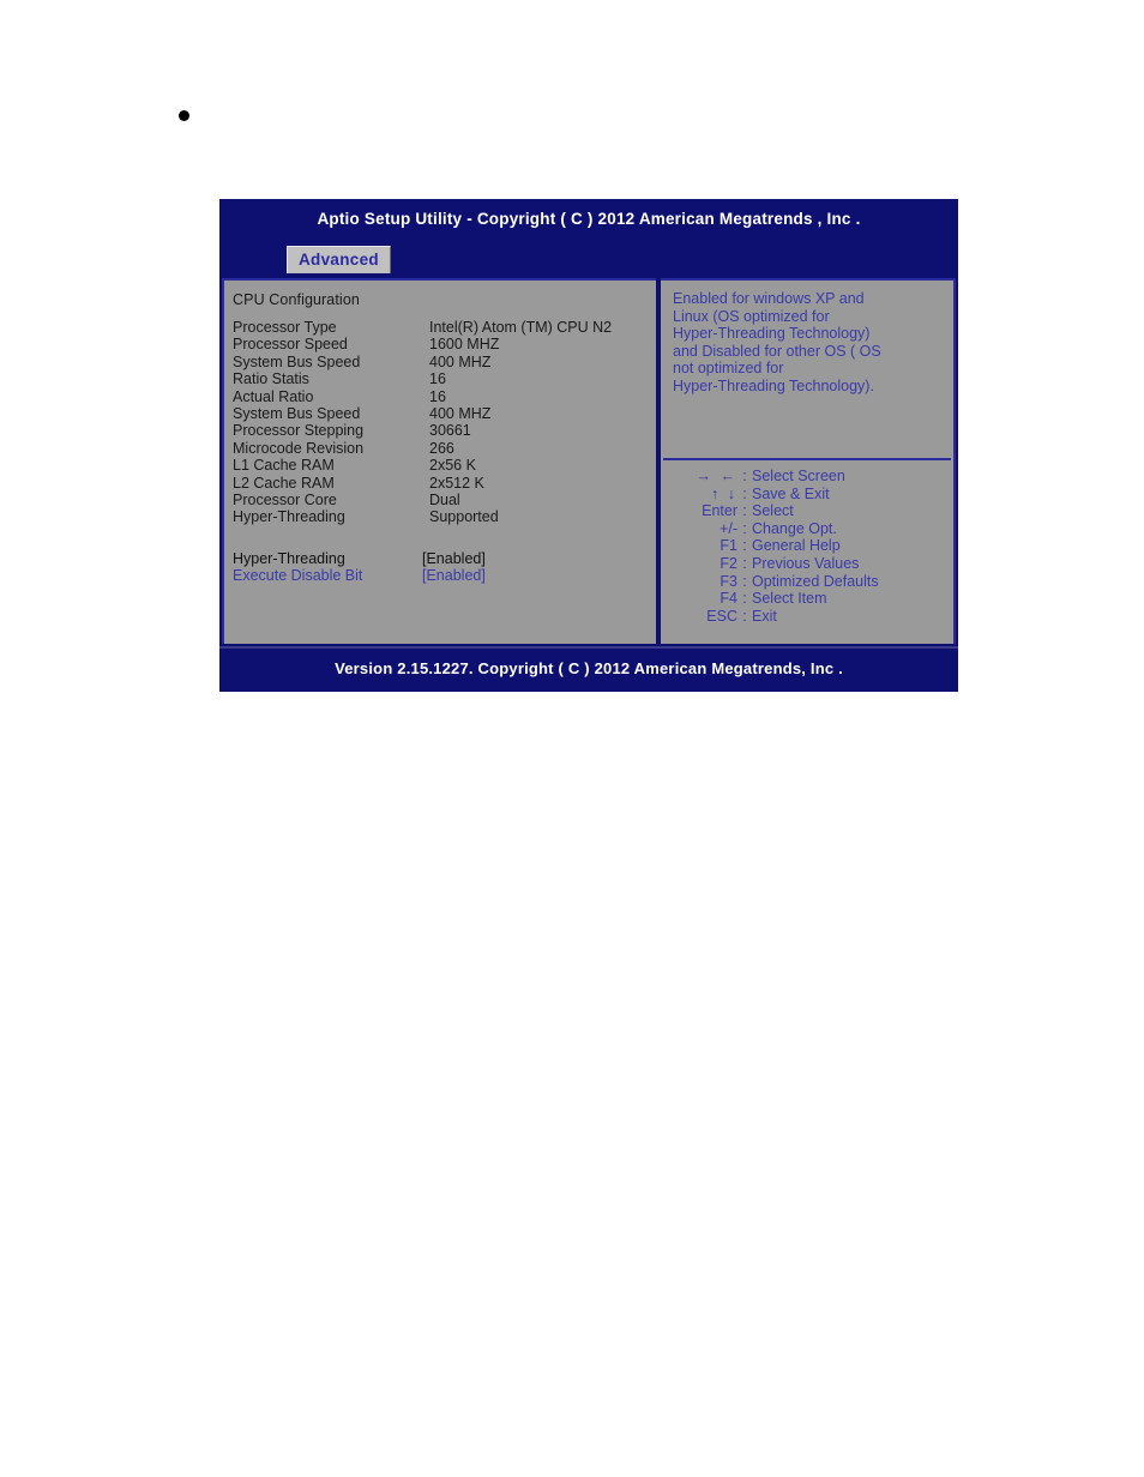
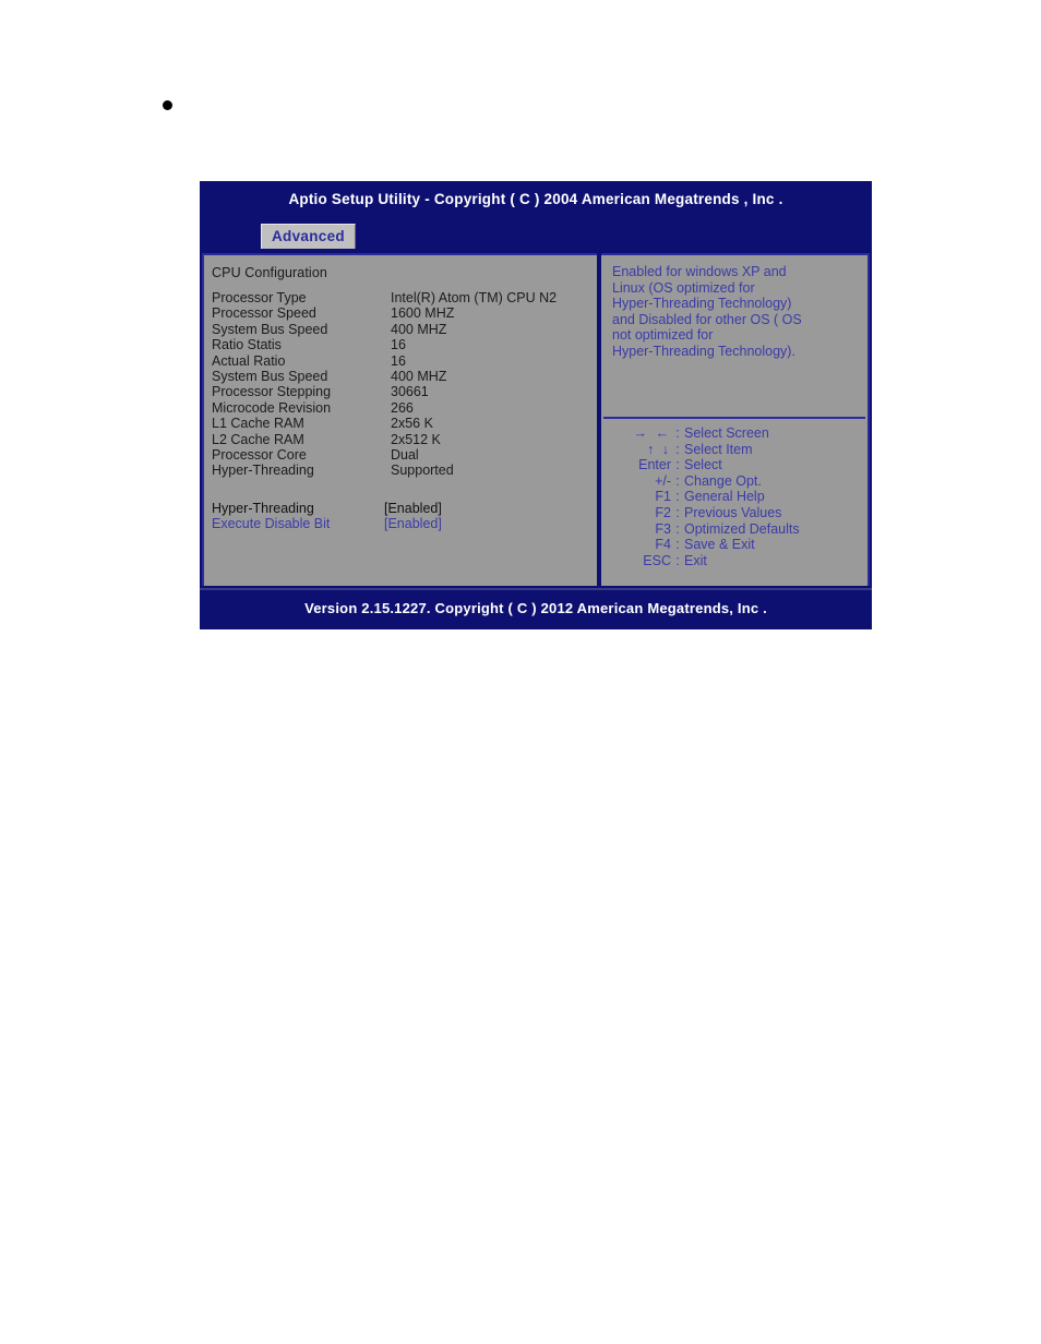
- Aptio Setup Utility - Copyright ( C ) 2012 American Megatrends , Inc .
+ Aptio Setup Utility - Copyright ( C ) 2004 American Megatrends , Inc .
  Advanced
  CPU Configuration
  Processor Type Intel(R) Atom (TM) CPU N2
  Processor Speed 1600 MHZ
  System Bus Speed 400 MHZ
  Ratio Statis 16
  Actual Ratio 16
  System Bus Speed 400 MHZ
  Processor Stepping 30661
  Microcode Revision 266
  L1 Cache RAM 2x56 K
  L2 Cache RAM 2x512 K
  Processor Core Dual
  Hyper-Threading Supported
  Hyper-Threading [Enabled]
  Execute Disable Bit [Enabled]
  Enabled for windows XP and
  Linux (OS optimized for
  Hyper-Threading Technology)
  and Disabled for other OS ( OS
  not optimized for
  Hyper-Threading Technology).
  → ← : Select Screen
- ↑ ↓ : Save & Exit
+ ↑ ↓ : Select Item
  Enter : Select
  +/- : Change Opt.
  F1 : General Help
  F2 : Previous Values
  F3 : Optimized Defaults
- F4 : Select Item
+ F4 : Save & Exit
  ESC : Exit
  Version 2.15.1227. Copyright ( C ) 2012 American Megatrends, Inc .
